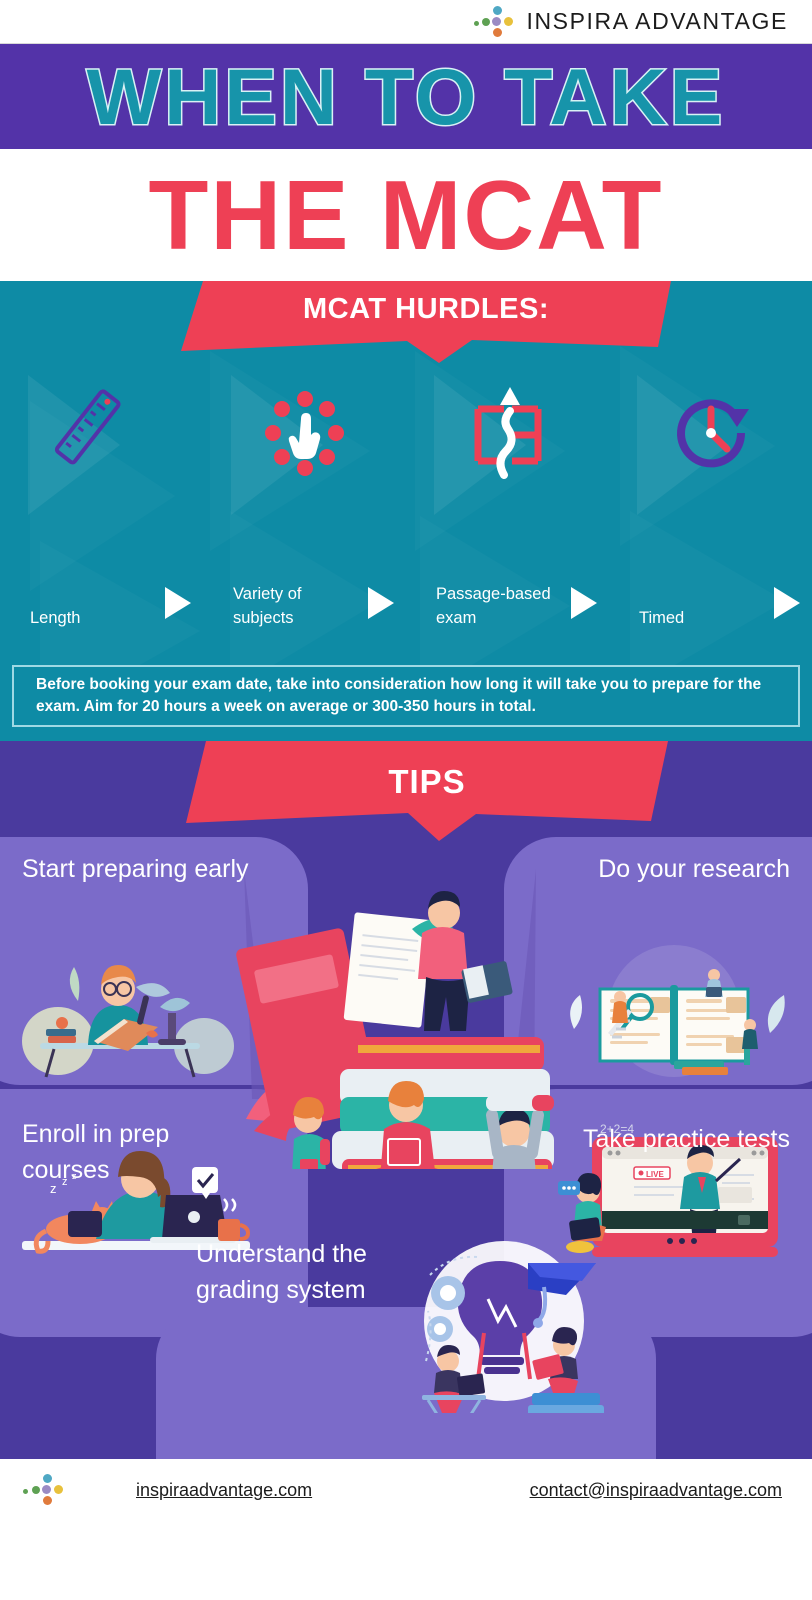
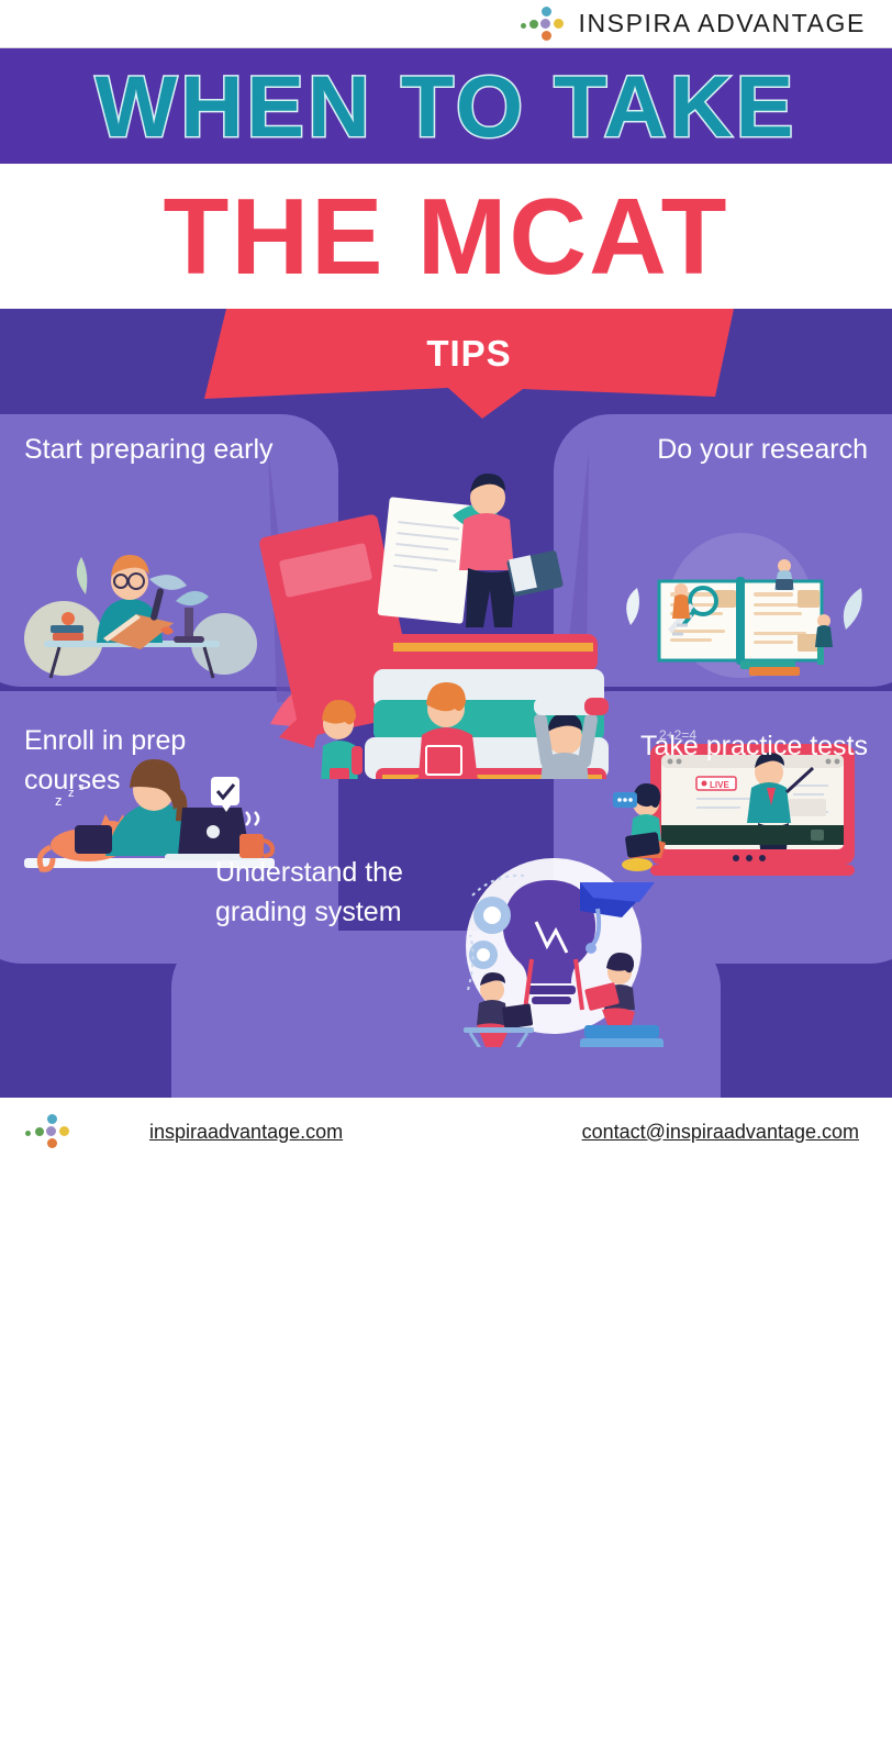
  INSPIRA ADVANTAGE
  WHEN TO TAKE
  THE MCAT
- MCAT HURDLES:
- Length
- Variety of subjects
- Passage-based exam
- Timed
- Before booking your exam date, take into consideration how long it will take you to prepare for the exam. Aim for 20 hours a week on average or 300-350 hours in total.
  TIPS
  Start preparing early
  Do your research
  Enroll in prep courses
  Take practice tests
  Understand the grading system
  z
  z
  z
  2+2=4
  LIVE
  inspiraadvantage.com
  contact@inspiraadvantage.com
